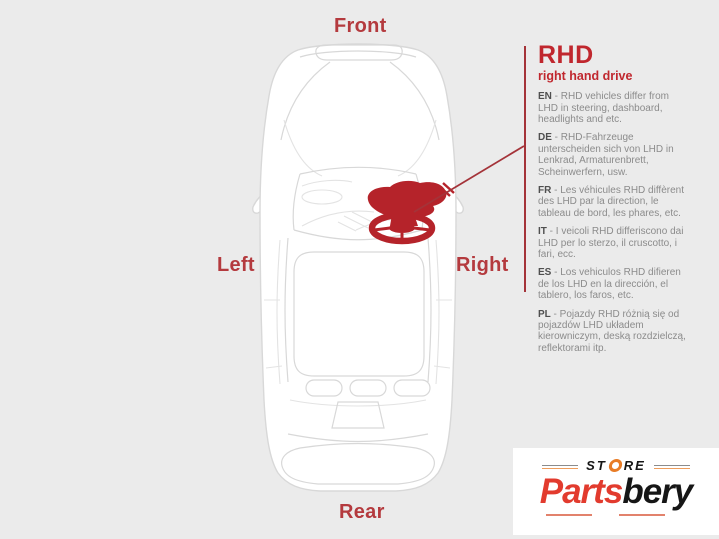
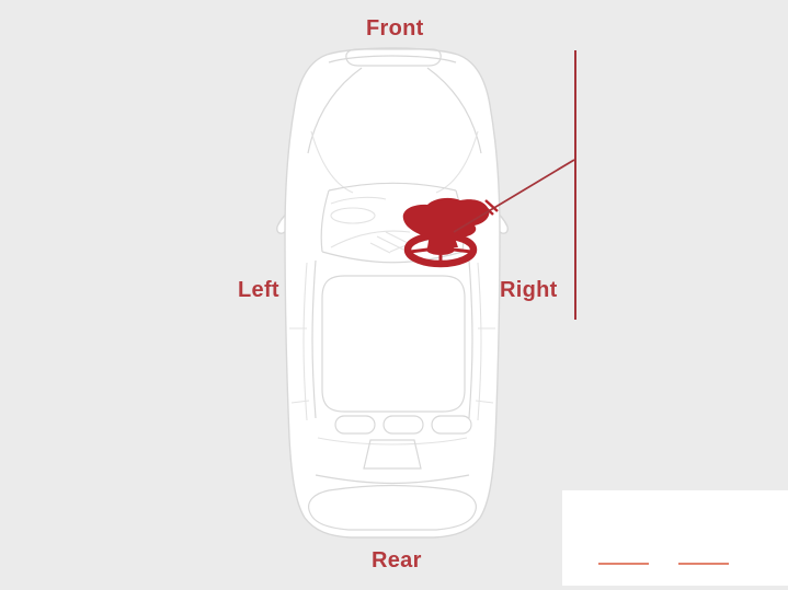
  Front
  Left
  Right
  Rear
- RHD
- right hand drive
- EN - RHD vehicles differ from
- LHD in steering, dashboard,
- headlights and etc.
- DE - RHD-Fahrzeuge
- unterscheiden sich von LHD in
- Lenkrad, Armaturenbrett,
- Scheinwerfern, usw.
- FR - Les véhicules RHD diffèrent
- des LHD par la direction, le
- tableau de bord, les phares, etc.
- IT - I veicoli RHD differiscono dai
- LHD per lo sterzo, il cruscotto, i
- fari, ecc.
- ES - Los vehiculos RHD difieren
- de los LHD en la dirección, el
- tablero, los faros, etc.
- PL - Pojazdy RHD różnią się od
- pojazdów LHD układem
- kierowniczym, deską rozdzielczą,
- reflektorami itp.
- ST
- RE
- Partsbery
